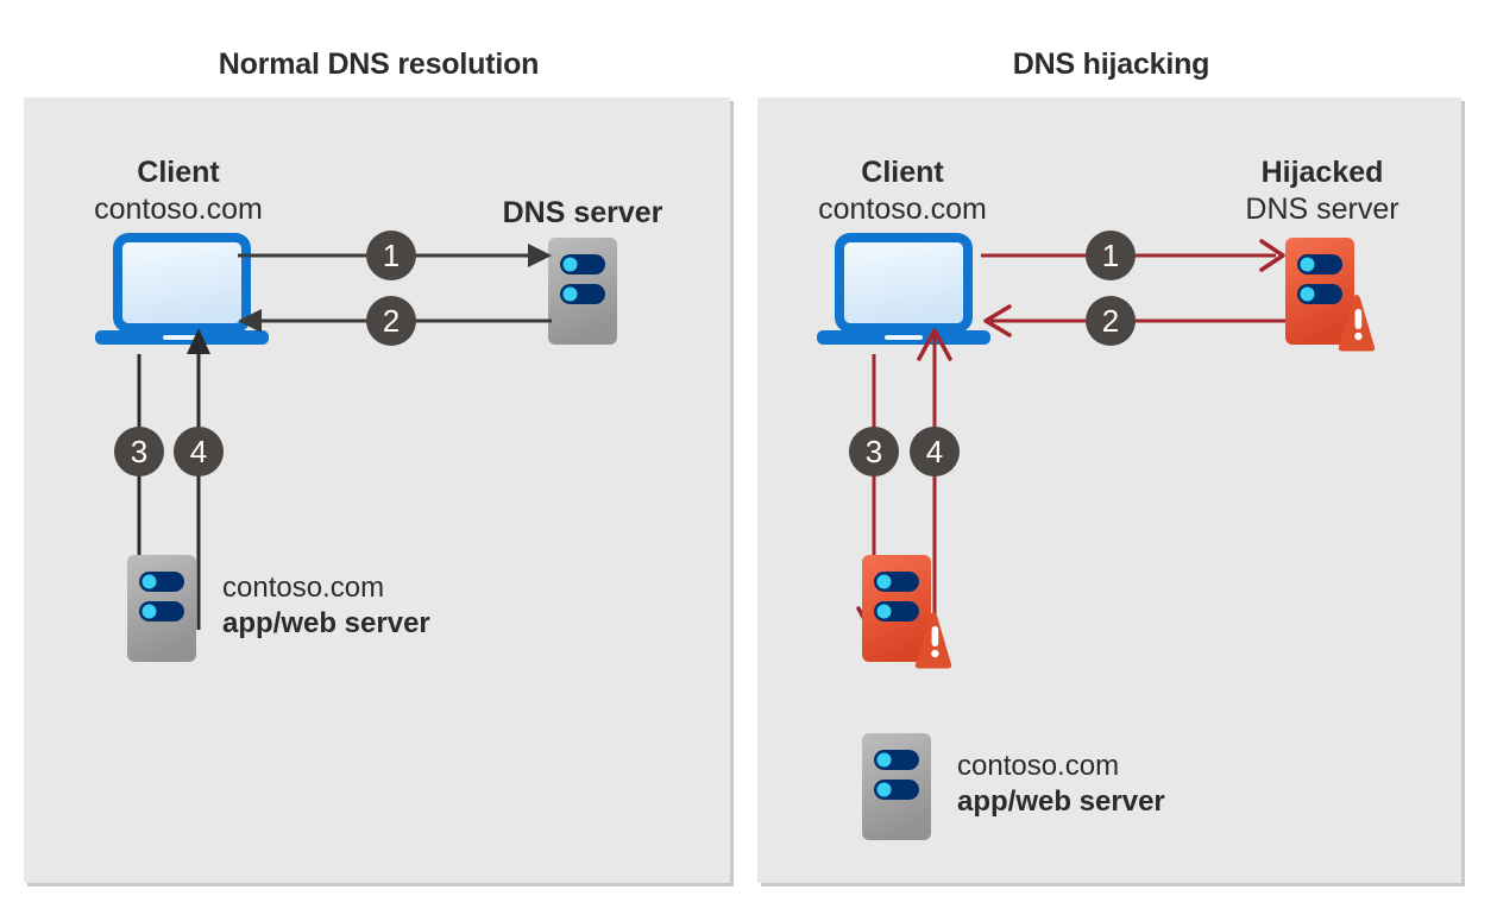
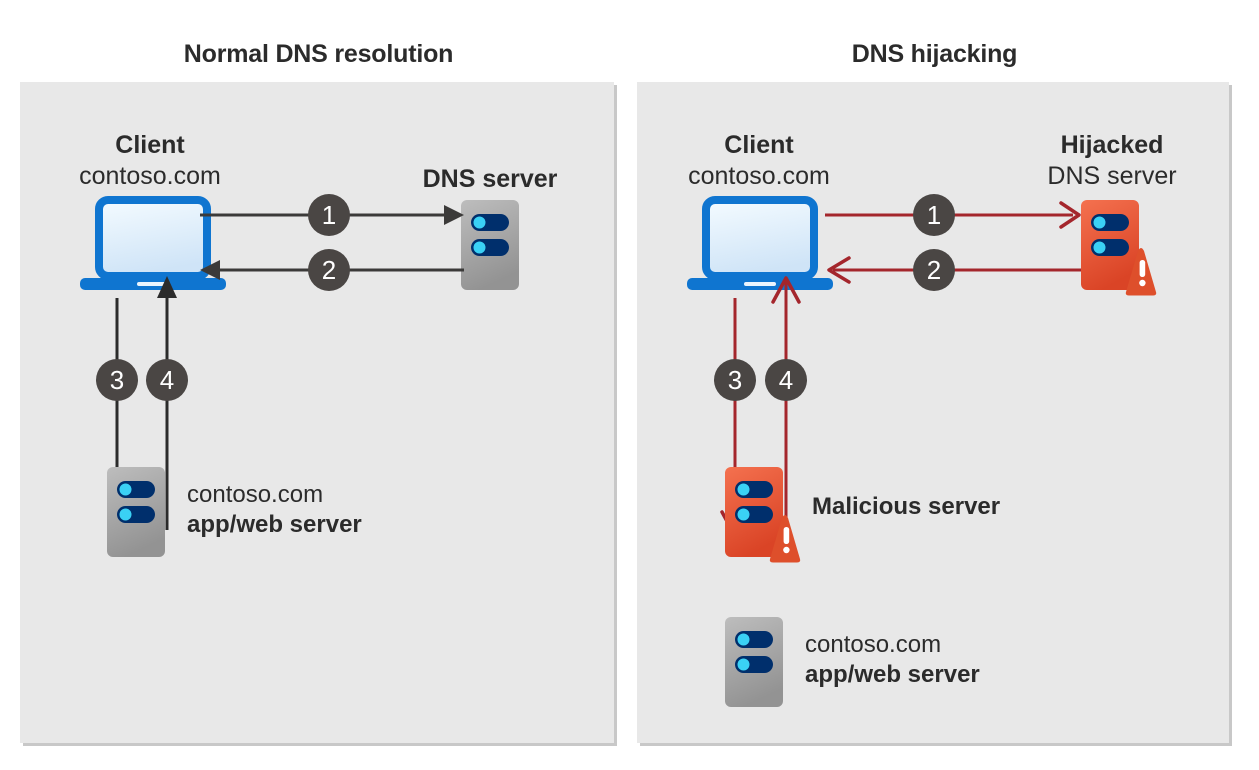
  Normal DNS resolution
  DNS hijacking
  Client
  contoso.com
  DNS server
  1
  2
  3
  4
  contoso.com
  app/web server
  Client
  contoso.com
  Hijacked
  DNS server
  1
  2
  3
  4
+ Malicious server
  contoso.com
  app/web server
